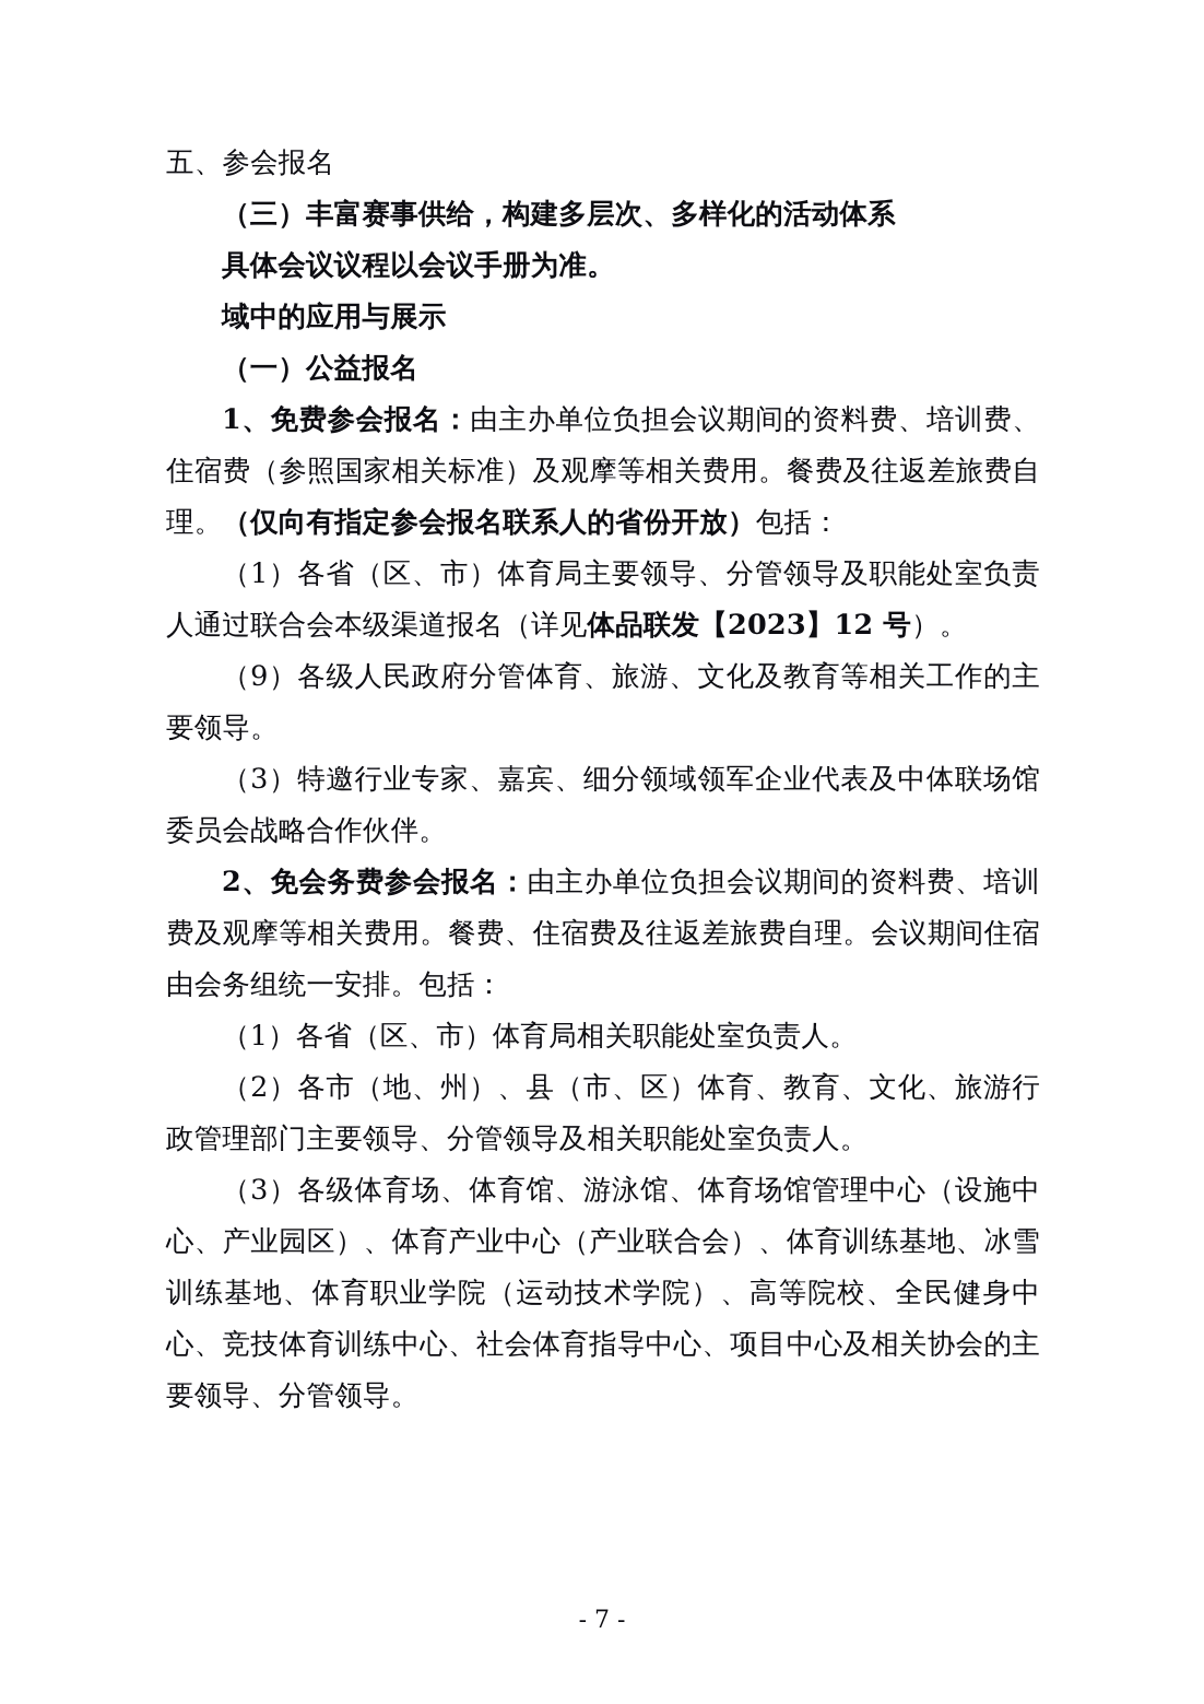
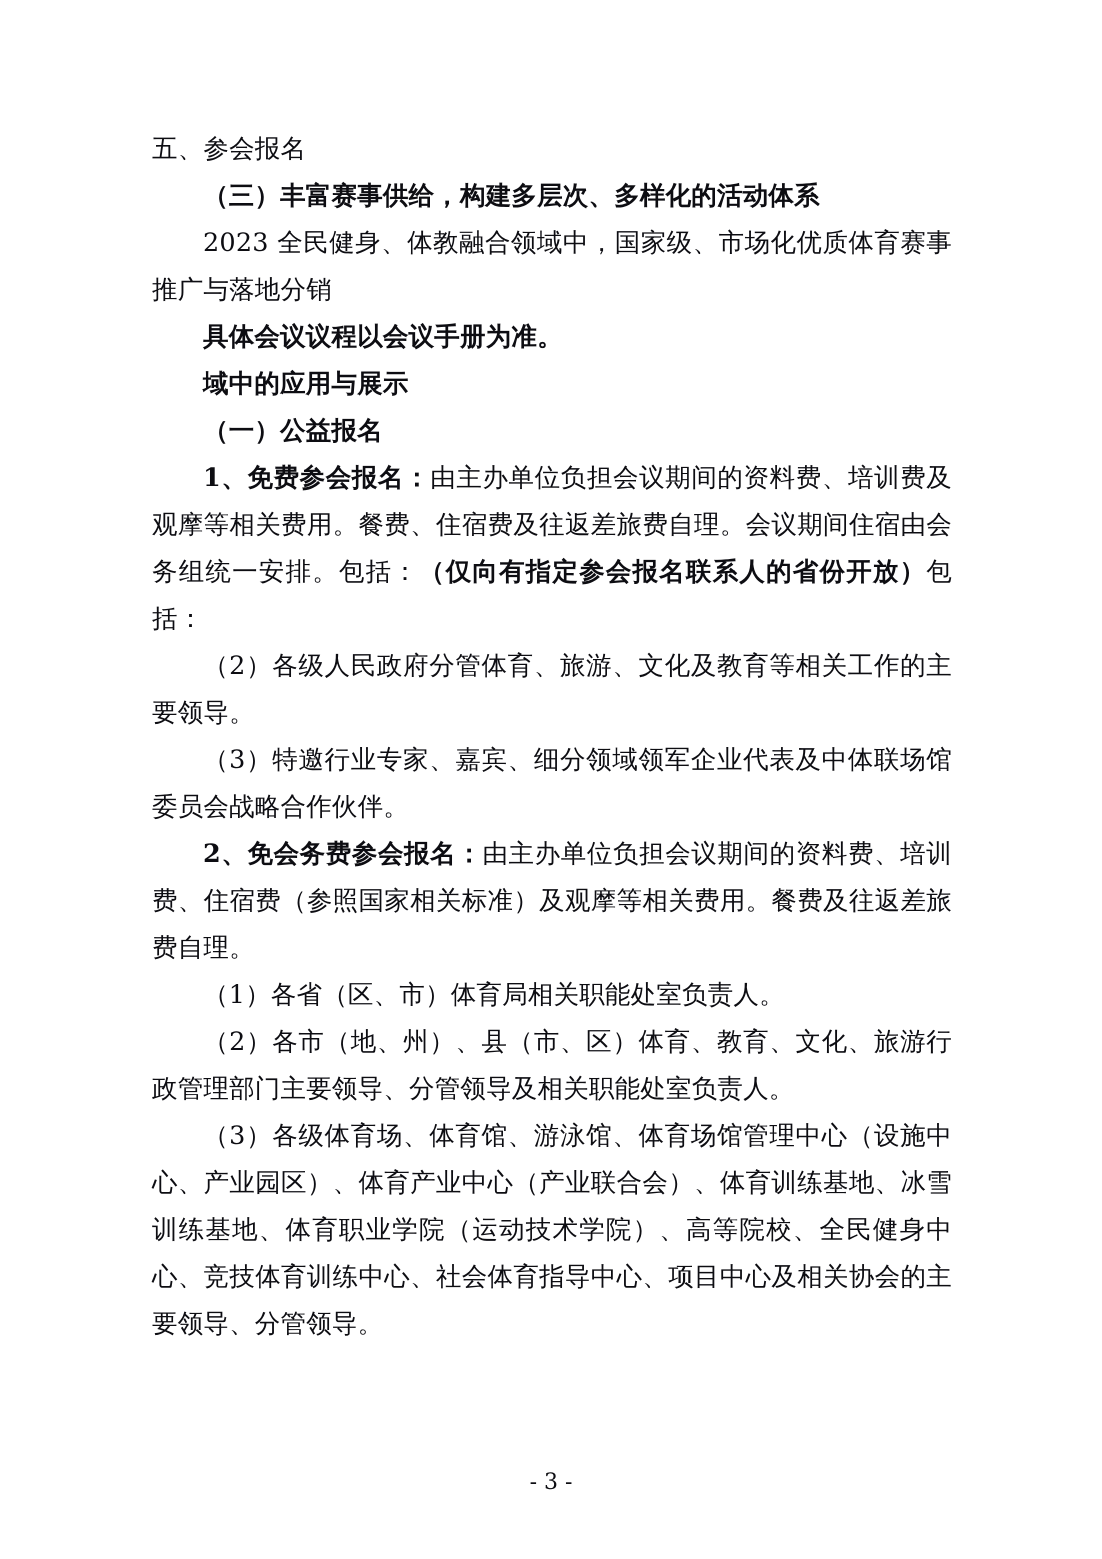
  五、参会报名
  （三）丰富赛事供给，构建多层次、多样化的活动体系
+ 2023 全民健身、体教融合领域中，国家级、市场化优质体育赛事推广与落地分销
  具体会议议程以会议手册为准。
  域中的应用与展示
  （一）公益报名
- 1、免费参会报名：由主办单位负担会议期间的资料费、培训费、住宿费（参照国家相关标准）及观摩等相关费用。餐费及往返差旅费自理。（仅向有指定参会报名联系人的省份开放）包括：
+ 1、免费参会报名：由主办单位负担会议期间的资料费、培训费及观摩等相关费用。餐费、住宿费及往返差旅费自理。会议期间住宿由会务组统一安排。包括：（仅向有指定参会报名联系人的省份开放）包括：
- （1）各省（区、市）体育局主要领导、分管领导及职能处室负责人通过联合会本级渠道报名（详见体品联发【2023】12 号）。
- （9）各级人民政府分管体育、旅游、文化及教育等相关工作的主要领导。
+ （2）各级人民政府分管体育、旅游、文化及教育等相关工作的主要领导。
  （3）特邀行业专家、嘉宾、细分领域领军企业代表及中体联场馆委员会战略合作伙伴。
- 2、免会务费参会报名：由主办单位负担会议期间的资料费、培训费及观摩等相关费用。餐费、住宿费及往返差旅费自理。会议期间住宿由会务组统一安排。包括：
+ 2、免会务费参会报名：由主办单位负担会议期间的资料费、培训费、住宿费（参照国家相关标准）及观摩等相关费用。餐费及往返差旅费自理。
  （1）各省（区、市）体育局相关职能处室负责人。
  （2）各市（地、州）、县（市、区）体育、教育、文化、旅游行政管理部门主要领导、分管领导及相关职能处室负责人。
  （3）各级体育场、体育馆、游泳馆、体育场馆管理中心（设施中心、产业园区）、体育产业中心（产业联合会）、体育训练基地、冰雪训练基地、体育职业学院（运动技术学院）、高等院校、全民健身中心、竞技体育训练中心、社会体育指导中心、项目中心及相关协会的主要领导、分管领导。
- - 7 -
+ - 3 -
